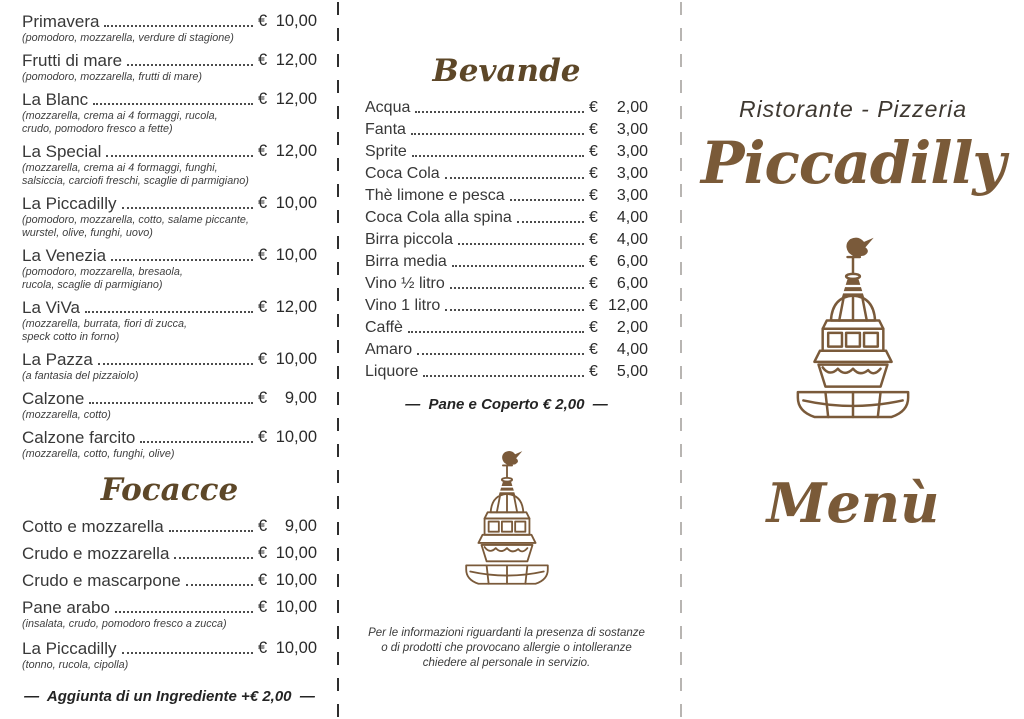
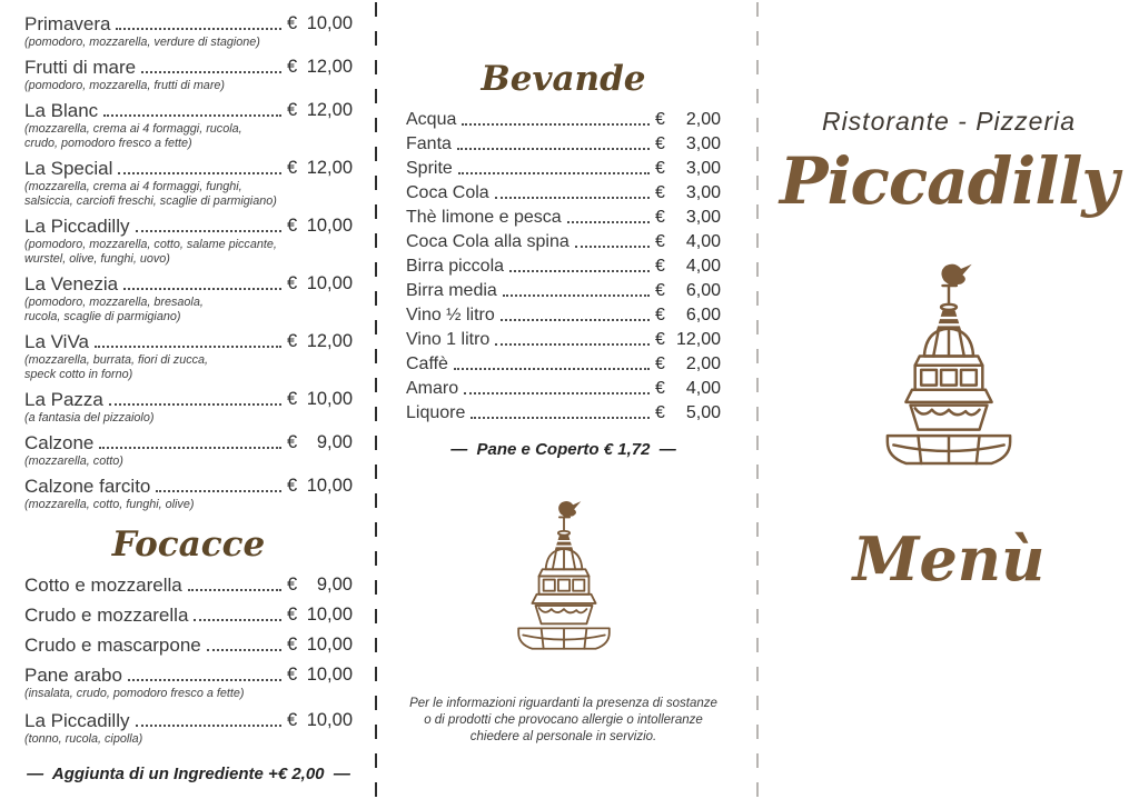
  Primavera
  €
  10,00
  (pomodoro, mozzarella, verdure di stagione)
  Frutti di mare
  €
  12,00
  (pomodoro, mozzarella, frutti di mare)
  La Blanc
  €
  12,00
  (mozzarella, crema ai 4 formaggi, rucola,
  crudo, pomodoro fresco a fette)
  La Special
  €
  12,00
  (mozzarella, crema ai 4 formaggi, funghi,
  salsiccia, carciofi freschi, scaglie di parmigiano)
  La Piccadilly
  €
  10,00
  (pomodoro, mozzarella, cotto, salame piccante,
  wurstel, olive, funghi, uovo)
  La Venezia
  €
  10,00
  (pomodoro, mozzarella, bresaola,
  rucola, scaglie di parmigiano)
  La ViVa
  €
  12,00
  (mozzarella, burrata, fiori di zucca,
  speck cotto in forno)
  La Pazza
  €
  10,00
  (a fantasia del pizzaiolo)
  Calzone
  €
  9,00
  (mozzarella, cotto)
  Calzone farcito
  €
  10,00
  (mozzarella, cotto, funghi, olive)
  Focacce
  Cotto e mozzarella
  €
  9,00
  Crudo e mozzarella
  €
  10,00
  Crudo e mascarpone
  €
  10,00
  Pane arabo
  €
  10,00
- (insalata, crudo, pomodoro fresco a zucca)
+ (insalata, crudo, pomodoro fresco a fette)
  La Piccadilly
  €
  10,00
  (tonno, rucola, cipolla)
  — Aggiunta di un Ingrediente +€ 2,00 —
  Bevande
  Acqua
  €
  2,00
  Fanta
  €
  3,00
  Sprite
  €
  3,00
  Coca Cola
  €
  3,00
  Thè limone e pesca
  €
  3,00
  Coca Cola alla spina
  €
  4,00
  Birra piccola
  €
  4,00
  Birra media
  €
  6,00
  Vino ½ litro
  €
  6,00
  Vino 1 litro
  €
  12,00
  Caffè
  €
  2,00
  Amaro
  €
  4,00
  Liquore
  €
  5,00
- — Pane e Coperto € 2,00 —
+ — Pane e Coperto € 1,72 —
  Per le informazioni riguardanti la presenza di sostanze
  o di prodotti che provocano allergie o intolleranze
  chiedere al personale in servizio.
  Ristorante - Pizzeria
  Piccadilly
  Menù
